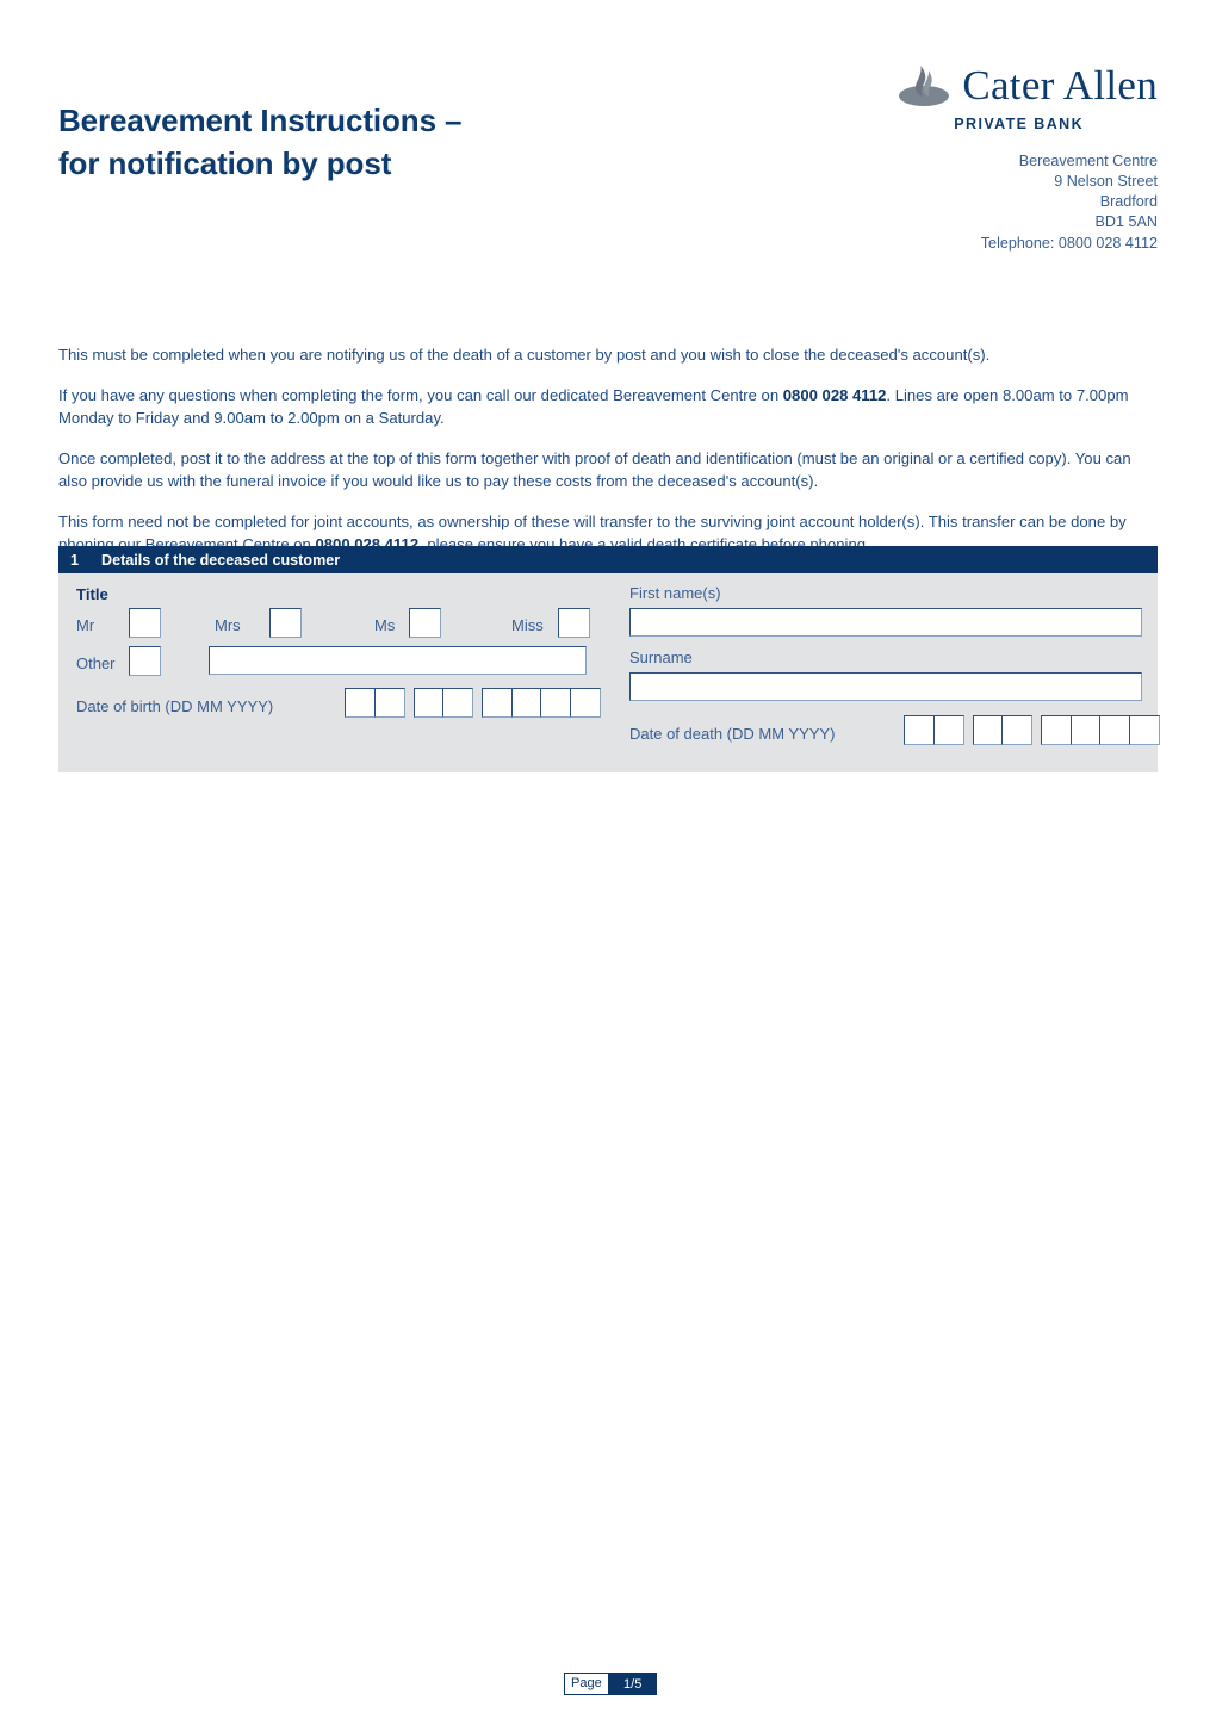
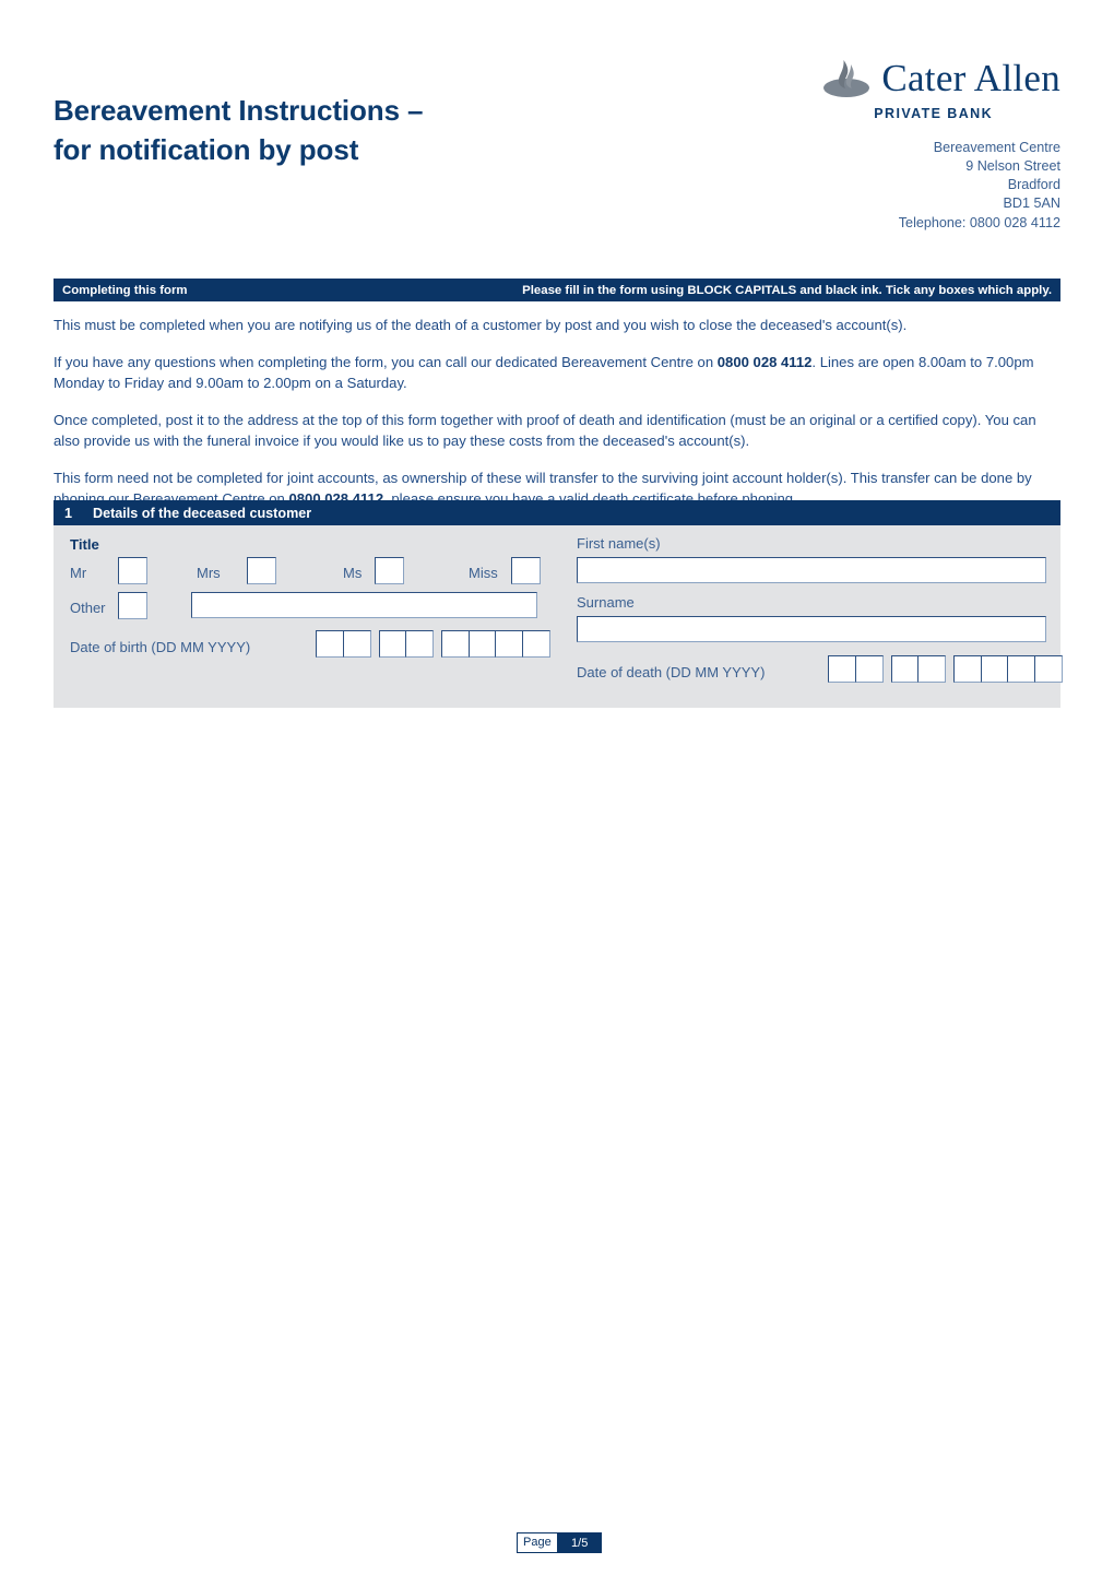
  Bereavement Instructions –
  for notification by post
  Cater Allen
  PRIVATE BANK
  Bereavement Centre
  9 Nelson Street
  Bradford
  BD1 5AN
  Telephone: 0800 028 4112
+ Completing this form
+ Please fill in the form using BLOCK CAPITALS and black ink. Tick any boxes which apply.
  This must be completed when you are notifying us of the death of a customer by post and you wish to close the deceased's account(s).
  If you have any questions when completing the form, you can call our dedicated Bereavement Centre on 0800 028 4112. Lines are open 8.00am to 7.00pm Monday to Friday and 9.00am to 2.00pm on a Saturday.
  Once completed, post it to the address at the top of this form together with proof of death and identification (must be an original or a certified copy). You can also provide us with the funeral invoice if you would like us to pay these costs from the deceased's account(s).
  This form need not be completed for joint accounts, as ownership of these will transfer to the surviving joint account holder(s). This transfer can be done by phoning our Bereavement Centre on 0800 028 4112, please ensure you have a valid death certificate before phoning.
  1
  Details of the deceased customer
  Title
  Mr
  Mrs
  Ms
  Miss
  Other
  Date of birth (DD MM YYYY)
  First name(s)
  Surname
  Date of death (DD MM YYYY)
  Page
  1/5
